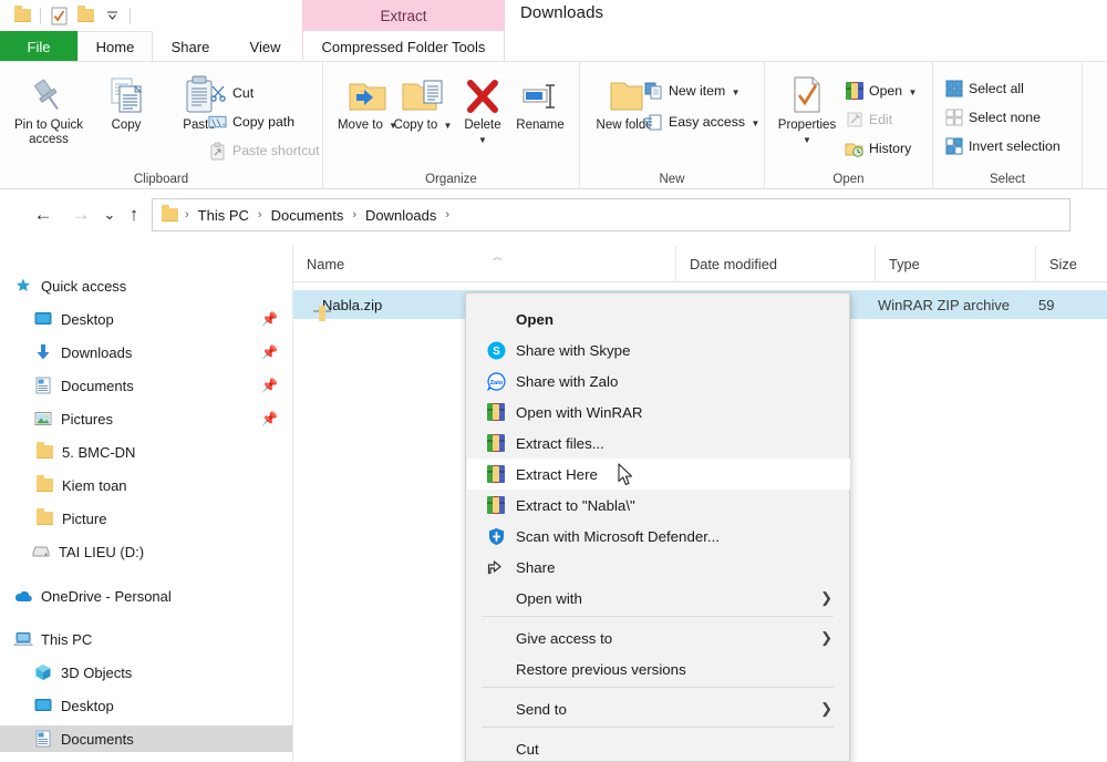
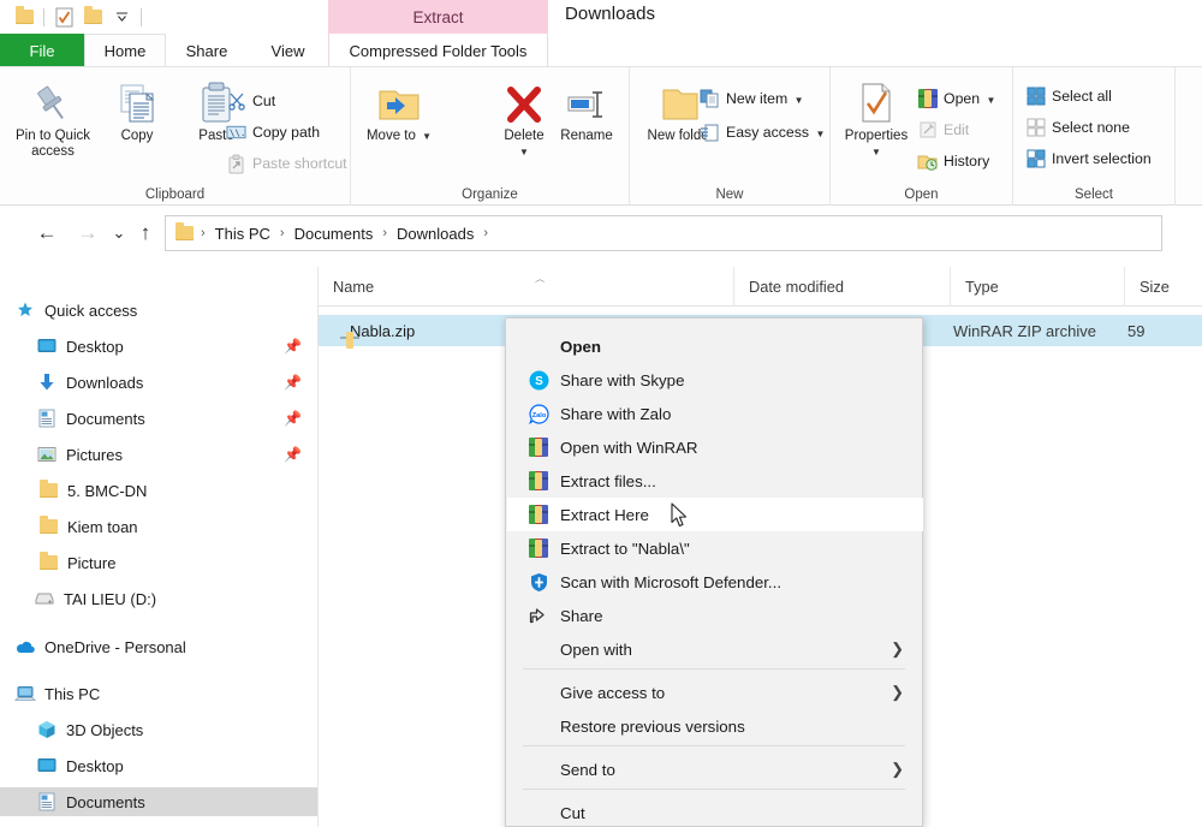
  Extract
  Downloads
  File
  Home
  Share
  View
  Compressed Folder Tools
  Pin to Quick access
  Copy
  Past
  Cut
  \\.
  Copy path
  Paste shortcut
  Clipboard
  Move to ▼
- Copy to ▼
  Delete
  ▼
  Rename
  Organize
  New fold
  New item ▼
  Easy access ▼
  New
  Properties
  ▼
  Open ▼
  Edit
  History
  Open
  Select all
  Select none
  Invert selection
  Select
  ←
  →
  ⌄
  ↑
  ›
  This PC
  ›
  Documents
  ›
  Downloads
  ›
  Quick access
  Desktop
  📌
  Downloads
  📌
  Documents
  📌
  Pictures
  📌
  5. BMC-DN
  Kiem toan
  Picture
  TAI LIEU (D:)
  OneDrive - Personal
  This PC
  3D Objects
  Desktop
  Documents
  Name
  ︿
  Date modified
  Type
  Size
  Nabla.zip
  WinRAR ZIP archive
  59
  Open
  S
  Share with Skype
  Share with Zalo
  Open with WinRAR
  Extract files...
  Extract Here
  Extract to "Nabla\"
  Scan with Microsoft Defender...
  Share
  Open with
  ❯
  Give access to
  ❯
  Restore previous versions
  Send to
  ❯
  Cut
